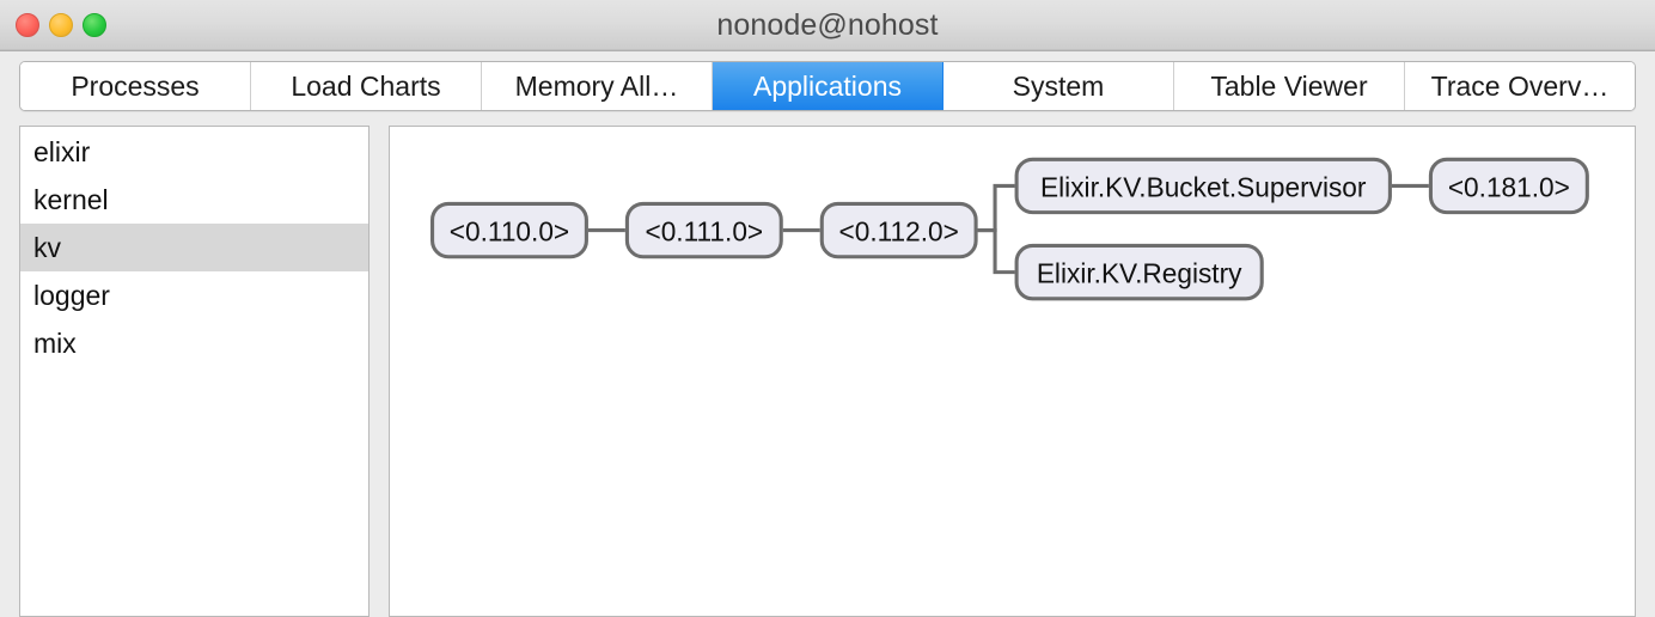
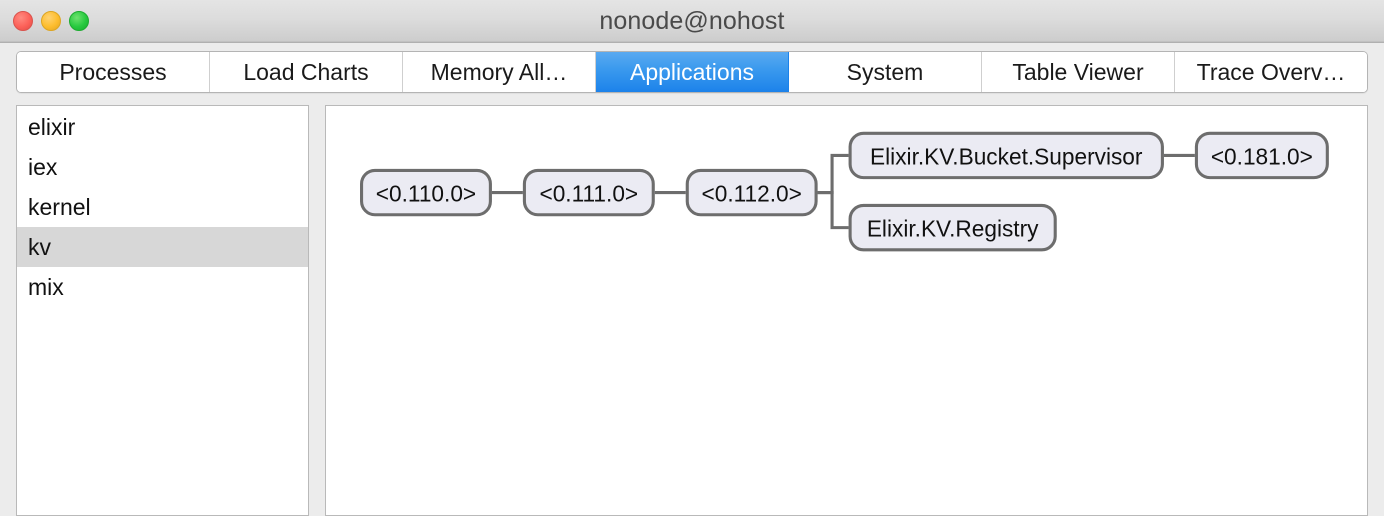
  nonode@nohost
  Processes
  Load Charts
  Memory All…
  Applications
  System
  Table Viewer
  Trace Overv…
  elixir
+ iex
  kernel
  kv
- logger
  mix
  <0.110.0>
  <0.111.0>
  <0.112.0>
  Elixir.KV.Bucket.Supervisor
  Elixir.KV.Registry
  <0.181.0>
